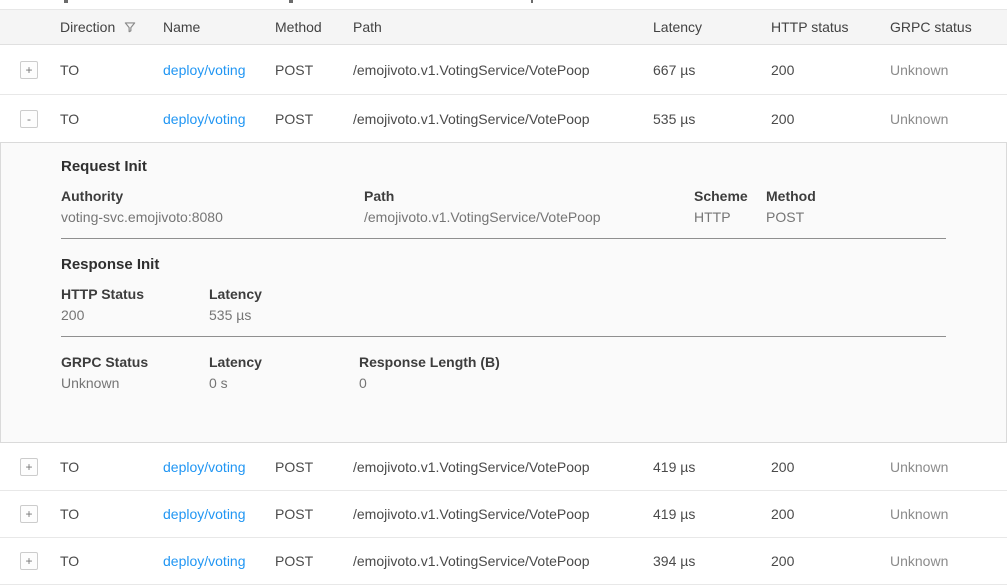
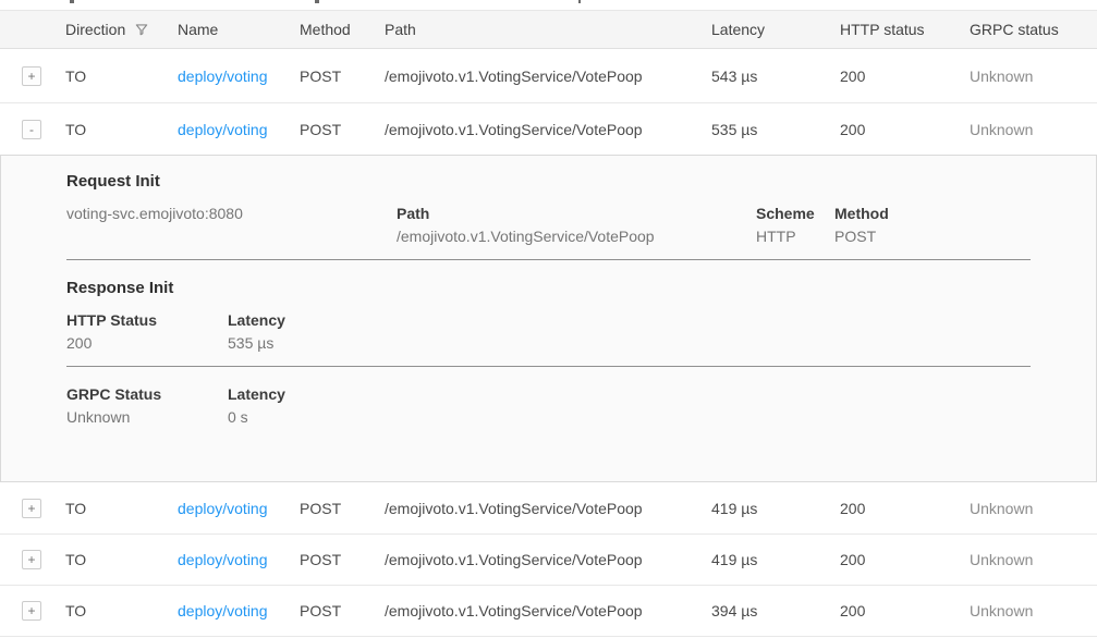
  Direction
  Name
  Method
  Path
  Latency
  HTTP status
  GRPC status
  +
  TO
  deploy/voting
  POST
  /emojivoto.v1.VotingService/VotePoop
- 667 µs
+ 543 µs
  200
  Unknown
  -
  TO
  deploy/voting
  POST
  /emojivoto.v1.VotingService/VotePoop
  535 µs
  200
  Unknown
  Request Init
- Authority
  voting-svc.emojivoto:8080
  Path
  /emojivoto.v1.VotingService/VotePoop
  Scheme
  HTTP
  Method
  POST
  Response Init
  HTTP Status
  200
  Latency
  535 µs
  GRPC Status
  Unknown
  Latency
  0 s
- Response Length (B)
- 0
  +
  TO
  deploy/voting
  POST
  /emojivoto.v1.VotingService/VotePoop
  419 µs
  200
  Unknown
  +
  TO
  deploy/voting
  POST
  /emojivoto.v1.VotingService/VotePoop
  419 µs
  200
  Unknown
  +
  TO
  deploy/voting
  POST
  /emojivoto.v1.VotingService/VotePoop
  394 µs
  200
  Unknown
